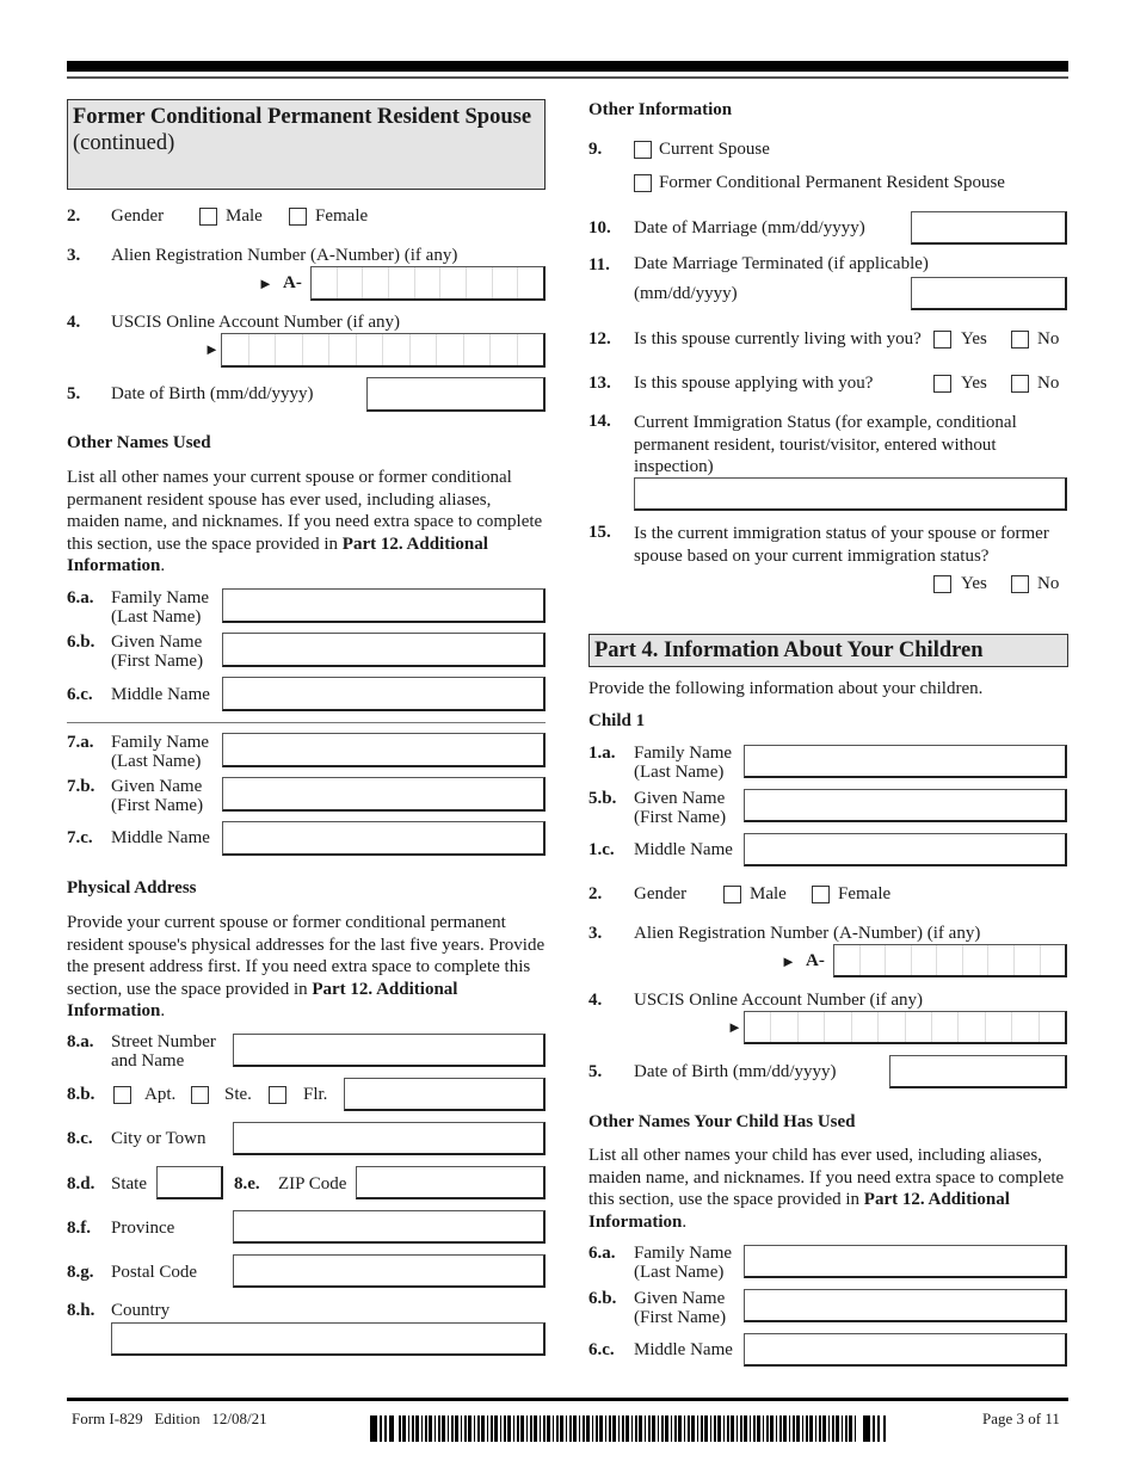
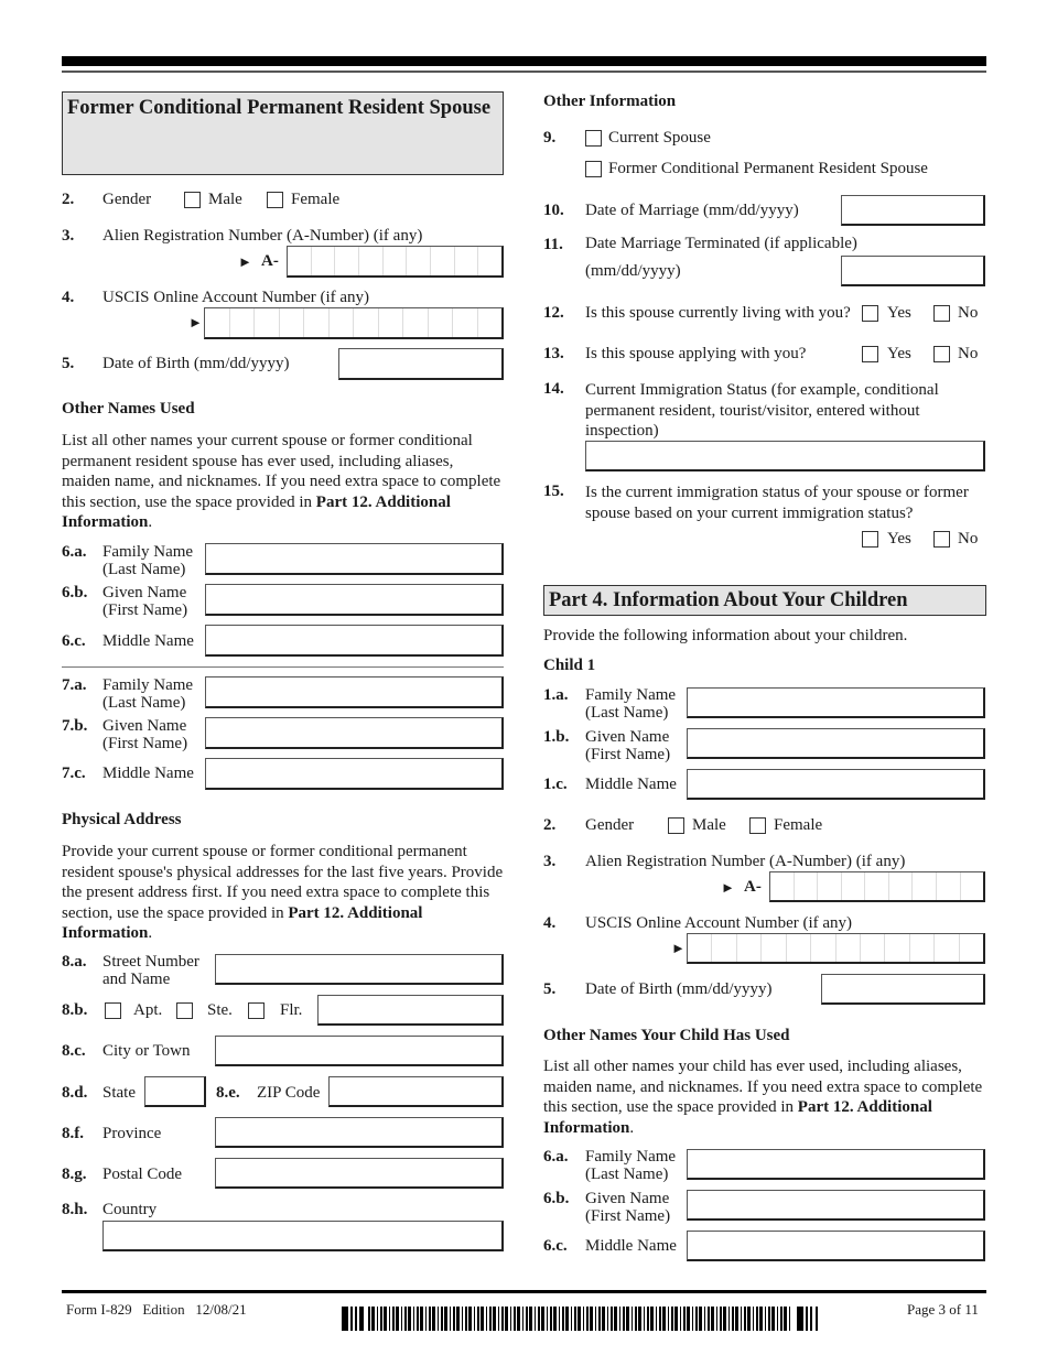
  Former Conditional Permanent Resident Spouse
- (continued)
  2.
  Gender
  Male
  Female
  3.
  Alien Registration Number (A-Number) (if any)
  ►
  A-
  4.
  USCIS Online Account Number (if any)
  ►
  5.
  Date of Birth (mm/dd/yyyy)
  Other Names Used
  List all other names your current spouse or former conditional permanent resident spouse has ever used, including aliases, maiden name, and nicknames. If you need extra space to complete this section, use the space provided in Part 12. Additional Information.
  6.a.
  Family Name
  (Last Name)
  6.b.
  Given Name
  (First Name)
  6.c.
  Middle Name
  7.a.
  Family Name
  (Last Name)
  7.b.
  Given Name
  (First Name)
  7.c.
  Middle Name
  Physical Address
  Provide your current spouse or former conditional permanent resident spouse's physical addresses for the last five years. Provide the present address first. If you need extra space to complete this section, use the space provided in Part 12. Additional Information.
  8.a.
  Street Number
  and Name
  8.b.
  Apt.
  Ste.
  Flr.
  8.c.
  City or Town
  8.d.
  State
  8.e.
  ZIP Code
  8.f.
  Province
  8.g.
  Postal Code
  8.h.
  Country
  Other Information
  9.
  Current Spouse
  Former Conditional Permanent Resident Spouse
  10.
  Date of Marriage (mm/dd/yyyy)
  11.
  Date Marriage Terminated (if applicable)
  (mm/dd/yyyy)
  12.
  Is this spouse currently living with you?
  Yes
  No
  13.
  Is this spouse applying with you?
  Yes
  No
  14.
  Current Immigration Status (for example, conditional permanent resident, tourist/visitor, entered without inspection)
  15.
  Is the current immigration status of your spouse or former spouse based on your current immigration status?
  Yes
  No
  Part 4. Information About Your Children
  Provide the following information about your children.
  Child 1
  1.a.
  Family Name
  (Last Name)
- 5.b.
+ 1.b.
  Given Name
  (First Name)
  1.c.
  Middle Name
  2.
  Gender
  Male
  Female
  3.
  Alien Registration Number (A-Number) (if any)
  ►
  A-
  4.
  USCIS Online Account Number (if any)
  ►
  5.
  Date of Birth (mm/dd/yyyy)
  Other Names Your Child Has Used
  List all other names your child has ever used, including aliases, maiden name, and nicknames. If you need extra space to complete this section, use the space provided in Part 12. Additional Information.
  6.a.
  Family Name
  (Last Name)
  6.b.
  Given Name
  (First Name)
  6.c.
  Middle Name
  Form I-829 Edition 12/08/21
  Page 3 of 11
